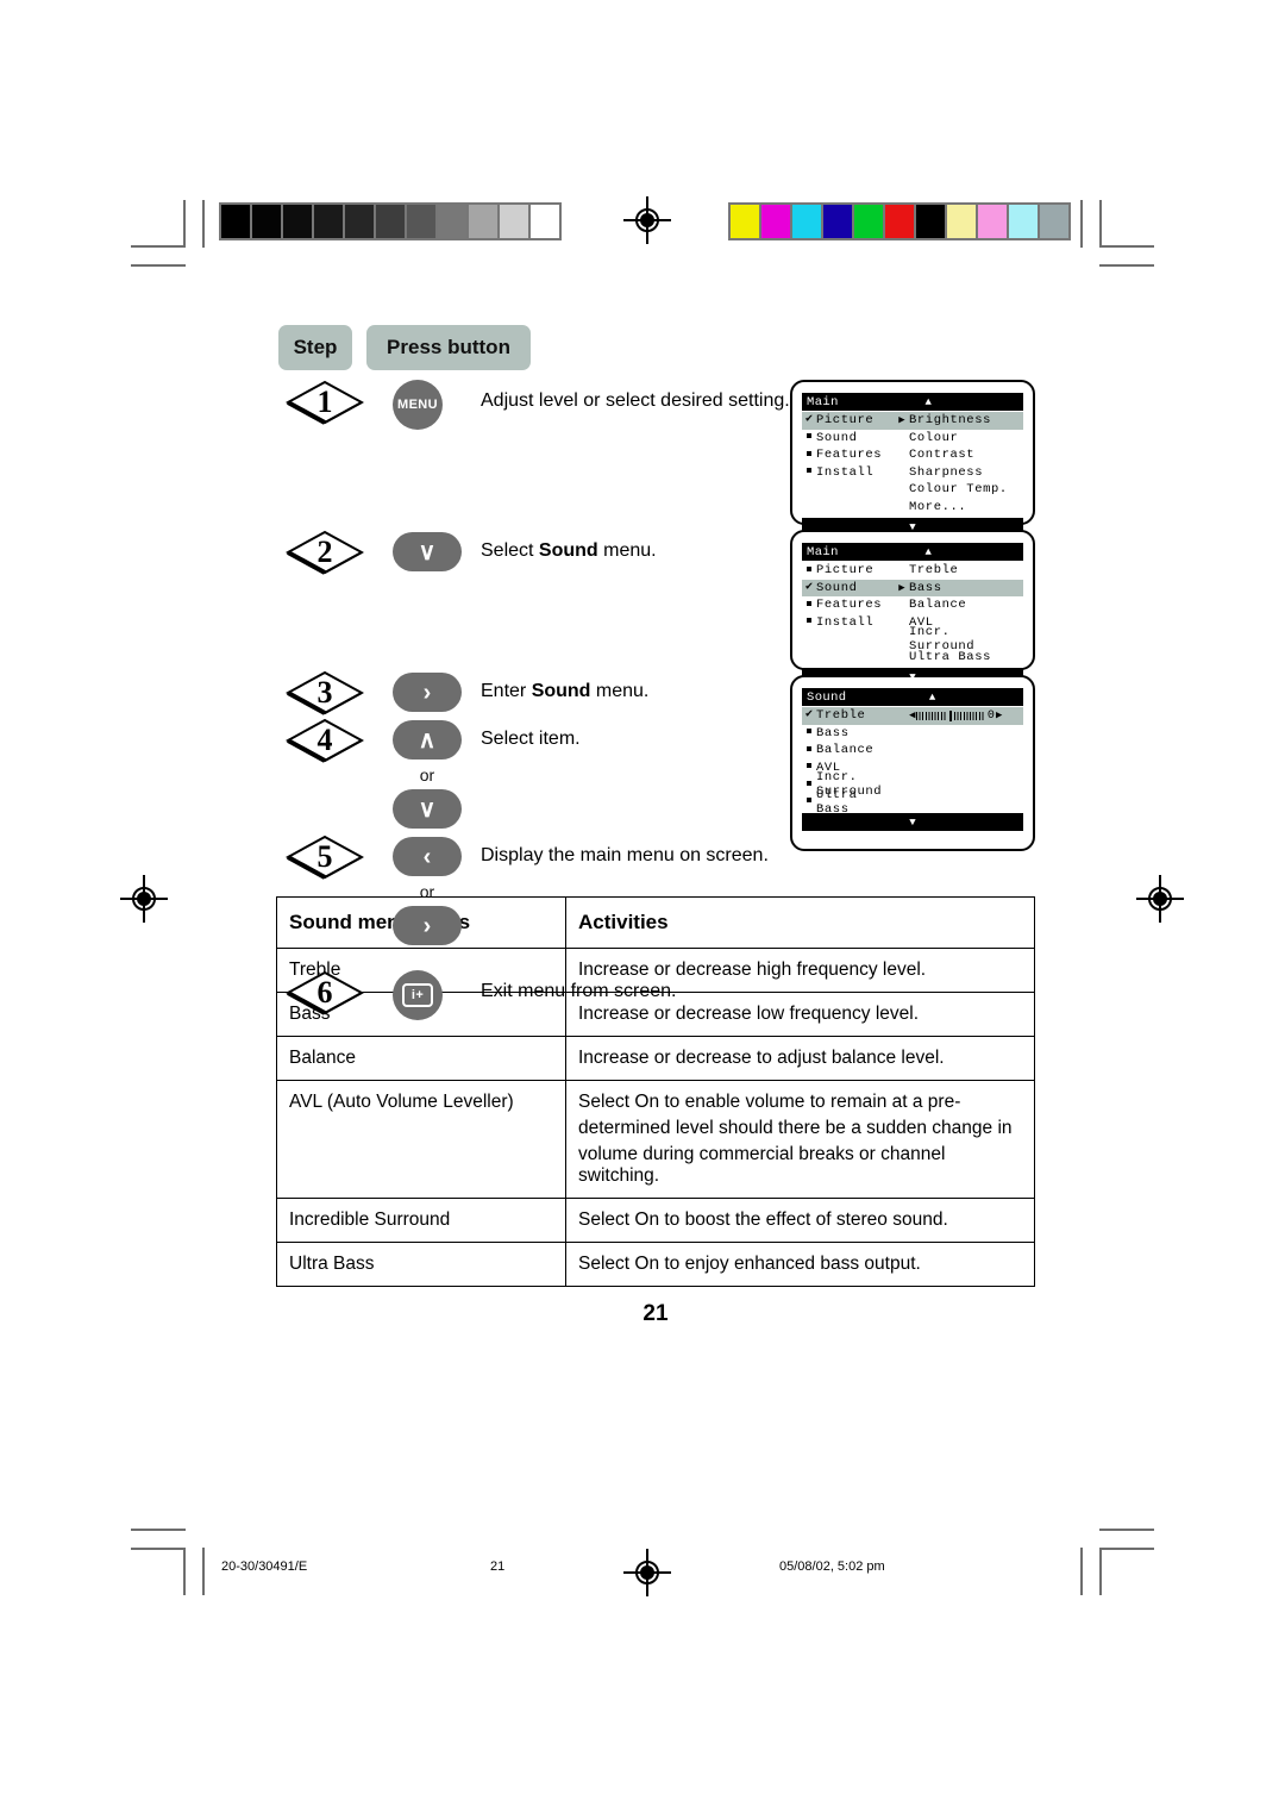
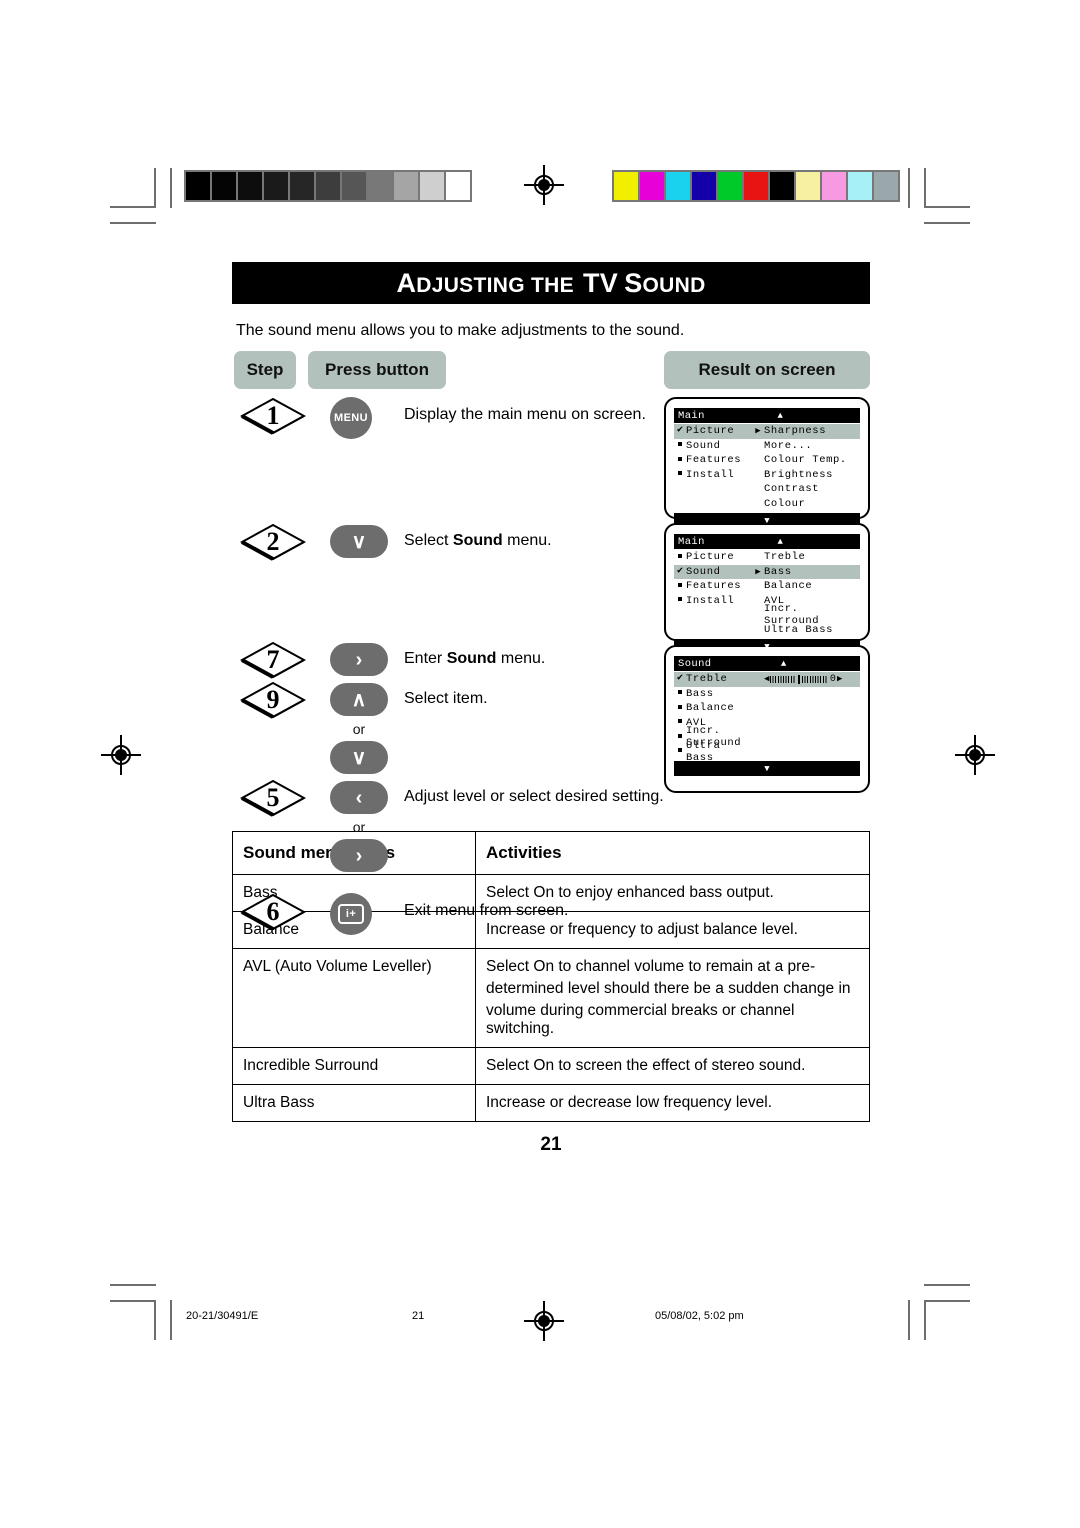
+ ADJUSTING THE
+ TV SOUND
+ The sound menu allows you to make adjustments to the sound.
  Step
  Press button
+ Result on screen
  1
  MENU
- Adjust level or select desired setting.
+ Display the main menu on screen.
  2
  ∨
  Select Sound menu.
- 3
+ 7
  ›
  Enter Sound menu.
- 4
+ 9
  ∧
  or
  ∨
  Select item.
  5
  ‹
  or
  ›
- Display the main menu on screen.
+ Adjust level or select desired setting.
  6
  i+
  Exit menu from screen.
  Main
  ▲
  ✔
  Picture
  ▶
- Brightness
+ Sharpness
  Sound
- Colour
+ More...
  Features
- Contrast
+ Colour Temp.
  Install
- Sharpness
+ Brightness
- Colour Temp.
+ Contrast
- More...
+ Colour
  ▼
  Main
  ▲
  Picture
  Treble
  ✔
  Sound
  ▶
  Bass
  Features
  Balance
  Install
  AVL
  Incr. Surround
  Ultra Bass
  ▼
  Sound
  ▲
  ✔
  Treble
  ◀
  0
  ▶
  Bass
  Balance
  AVL
  Incr. Surround
  Ultra Bass
  ▼
  Sound mes	Activities
- Treble	Increase or decrease high frequency level.
- Bas	Increase or decrease low frequency level.
+ Bass	Select On to enjoy enhanced bass output.
- Balance	Increase or decrease to adjust balance level.
+ Balance	Increase or frequency to adjust balance level.
- AVL (Auto Volume Leveller)	Select On to enable volume to remain at a pre-determined level should there be a sudden change involume during commercial breaks or channel switching.
+ AVL (Auto Volume Leveller)	Select On to channel volume to remain at a pre-determined level should there be a sudden change involume during commercial breaks or channel switching.
- Incredible Surround	Select On to boost the effect of stereo sound.
+ Incredible Surround	Select On to screen the effect of stereo sound.
- Ultra Bass	Select On to enjoy enhanced bass output.
+ Ultra Bass	Increase or decrease low frequency level.
  21
- 20-30/30491/E
+ 20-21/30491/E
  21
  05/08/02, 5:02 pm
